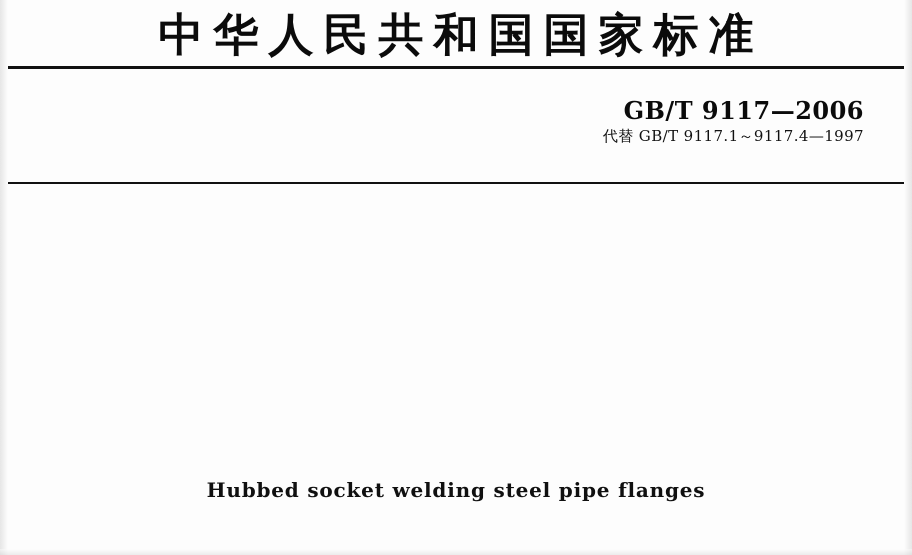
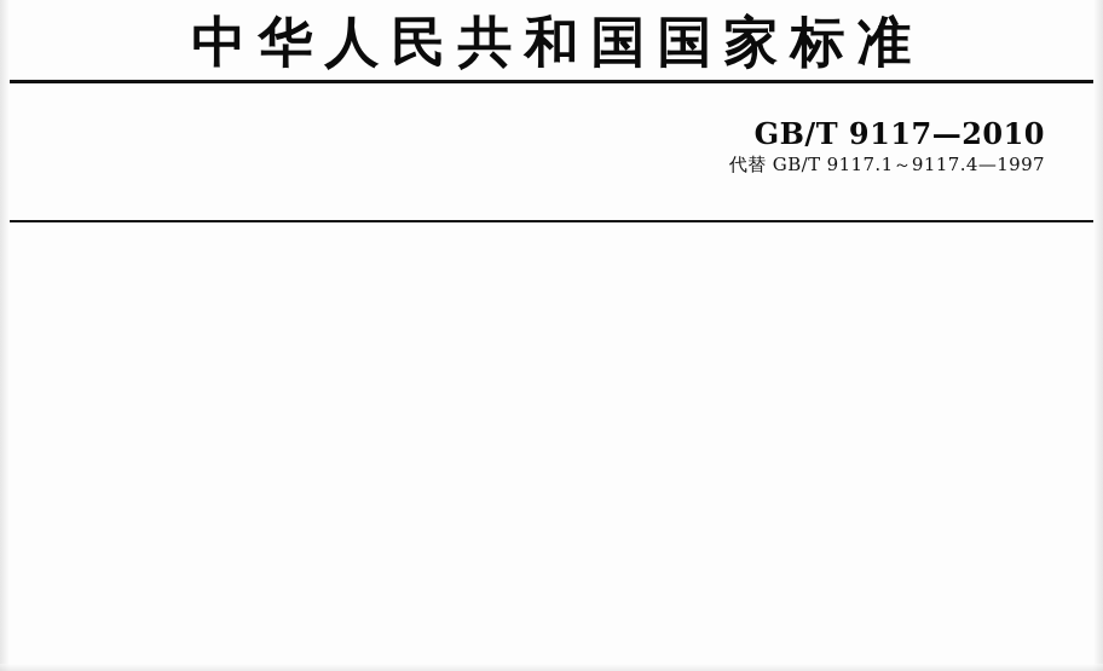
  中华人民共和国国家标准
- GB/T 9117—2006
+ GB/T 9117—2010
  代替 GB/T 9117.1～9117.4—1997
- Hubbed socket welding steel pipe flanges
